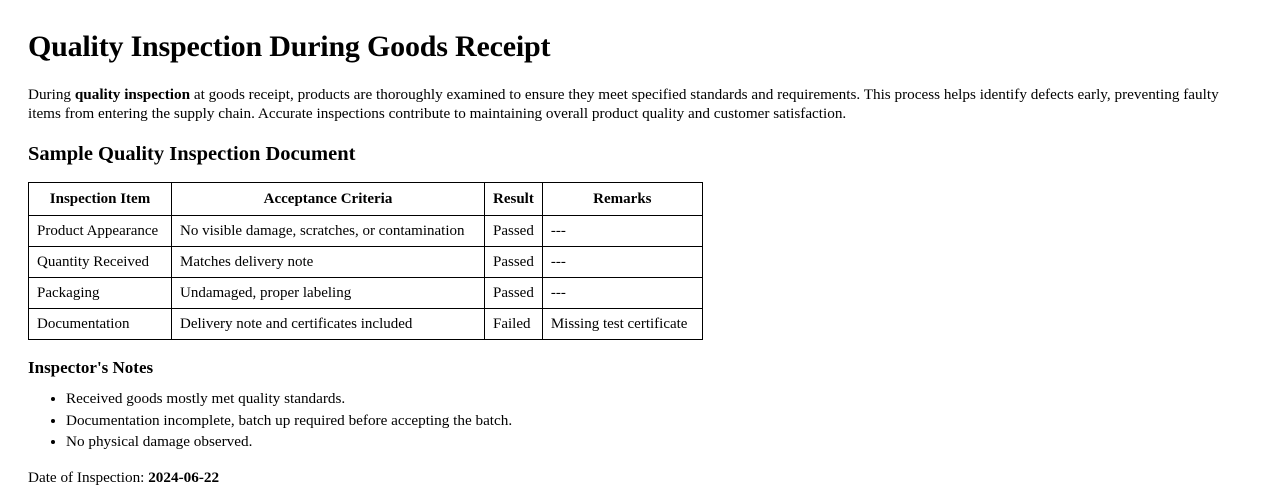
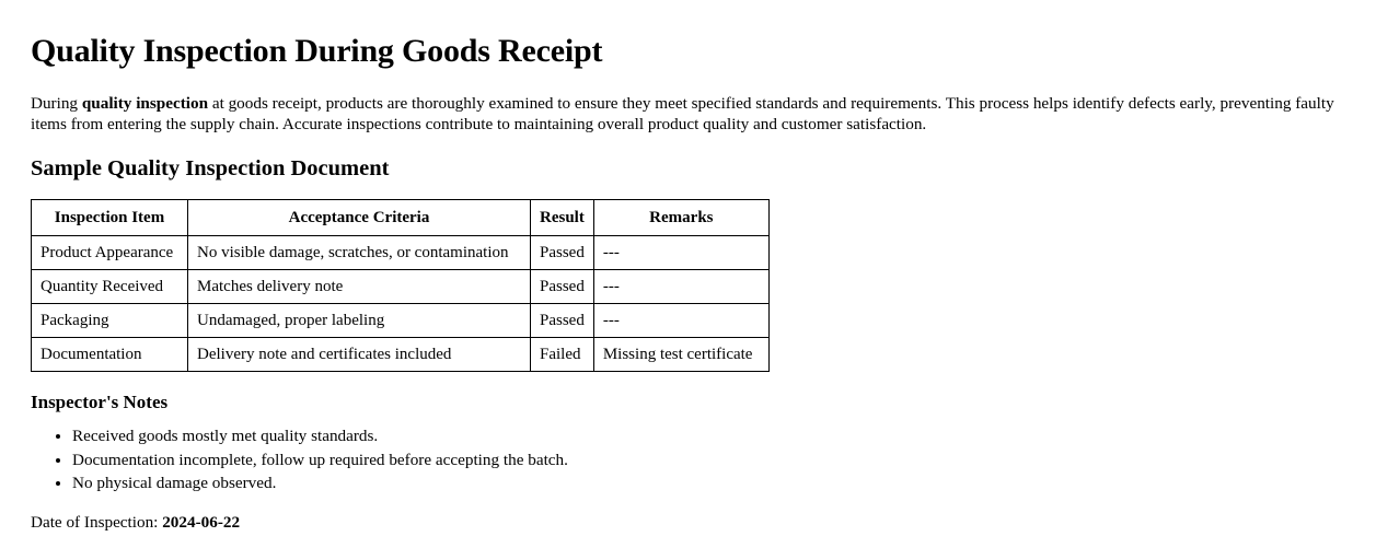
  Quality Inspection During Goods Receipt
  During quality inspection at goods receipt, products are thoroughly examined to ensure they meet specified standards and requirements. This process helps identify defects early, preventing faulty items from entering the supply chain. Accurate inspections contribute to maintaining overall product quality and customer satisfaction.
  Sample Quality Inspection Document
  Inspection Item	Acceptance Criteria	Result	Remarks
  Product Appearance	No visible damage, scratches, or contamination	Passed	---
  Quantity Received	Matches delivery note	Passed	---
  Packaging	Undamaged, proper labeling	Passed	---
  Documentation	Delivery note and certificates included	Failed	Missing test certificate
  Inspector's Notes
  Received goods mostly met quality standards.
- Documentation incomplete, batch up required before accepting the batch.
+ Documentation incomplete, follow up required before accepting the batch.
  No physical damage observed.
  Date of Inspection: 2024-06-22
